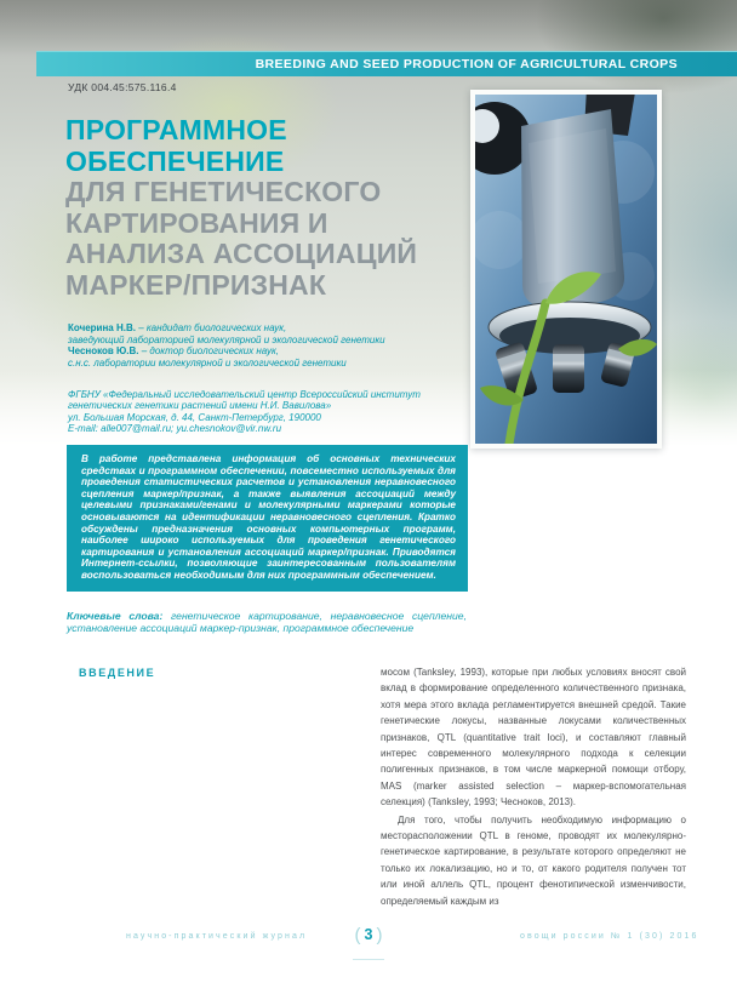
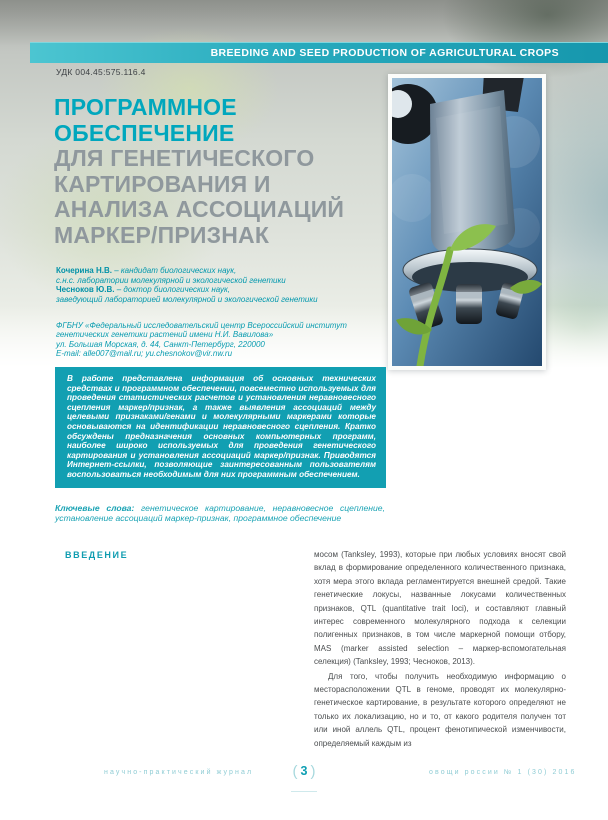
  BREEDING AND SEED PRODUCTION OF AGRICULTURAL CROPS
  УДК 004.45:575.116.4
  ПРОГРАММНОЕ
  ОБЕСПЕЧЕНИЕ
  ДЛЯ ГЕНЕТИЧЕСКОГО
  КАРТИРОВАНИЯ И
  АНАЛИЗА АССОЦИАЦИЙ
  МАРКЕР/ПРИЗНАК
  Кочерина Н.В. – кандидат биологических наук,
- заведующий лабораторией молекулярной и экологической генетики
+ с.н.с. лаборатории молекулярной и экологической генетики
  Чесноков Ю.В. – доктор биологических наук,
- с.н.с. лаборатории молекулярной и экологической генетики
+ заведующий лабораторией молекулярной и экологической генетики
  ФГБНУ «Федеральный исследовательский центр Всероссийский институт генетических генетики растений имени Н.И. Вавилова»
- ул. Большая Морская, д. 44, Санкт-Петербург, 190000
+ ул. Большая Морская, д. 44, Санкт-Петербург, 220000
  E-mail: alle007@mail.ru; yu.chesnokov@vir.nw.ru
  В работе представлена информация об основных технических средствах и программном обеспечении, повсеместно используемых для проведения статистических расчетов и установления неравновесного сцепления маркер/признак, а также выявления ассоциаций между целевыми признаками/генами и молекулярными маркерами которые основываются на идентификации неравновесного сцепления. Кратко обсуждены предназначения основных компьютерных программ, наиболее широко используемых для проведения генетического картирования и установления ассоциаций маркер/признак. Приводятся Интернет-ссылки, позволяющие заинтересованным пользователям воспользоваться необходимым для них программным обеспечением.
  Ключевые слова: генетическое картирование, неравновесное сцепление, установление ассоциаций маркер-признак, программное обеспечение
  ВВЕДЕНИЕ
  мосом (Tanksley, 1993), которые при любых условиях вносят свой вклад в формирование определенного количественного признака, хотя мера этого вклада регламентируется внешней средой. Такие генетические локусы, названные локусами количественных признаков, QTL (quantitative trait loci), и составляют главный интерес современного молекулярного подхода к селекции полигенных признаков, в том числе маркерной помощи отбору, MAS (marker assisted selection – маркер-вспомогательная селекция) (Tanksley, 1993; Чесноков, 2013).
  Для того, чтобы получить необходимую информацию о месторасположении QTL в геноме, проводят их молекулярно-генетическое картирование, в результате которого определяют не только их локализацию, но и то, от какого родителя получен тот или иной аллель QTL, процент фенотипической изменчивости, определяемый каждым из
  ( 3 )
